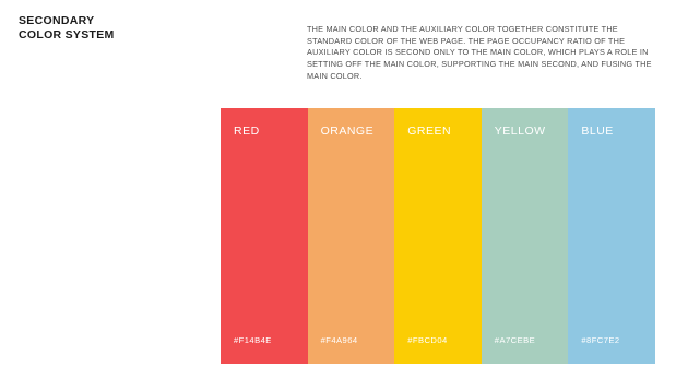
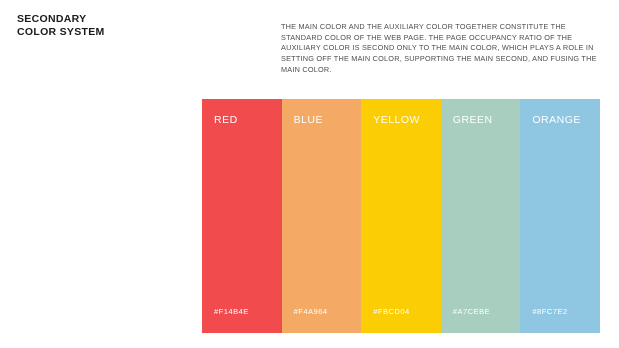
  SECONDARY
  COLOR SYSTEM
  THE MAIN COLOR AND THE AUXILIARY COLOR TOGETHER CONSTITUTE THE STANDARD COLOR OF THE WEB PAGE. THE PAGE OCCUPANCY RATIO OF THE AUXILIARY COLOR IS SECOND ONLY TO THE MAIN COLOR, WHICH PLAYS A ROLE IN SETTING OFF THE MAIN COLOR, SUPPORTING THE MAIN SECOND, AND FUSING THE MAIN COLOR.
  RED
  #F14B4E
- ORANGE
+ BLUE
  #F4A964
- GREEN
+ YELLOW
  #FBCD04
- YELLOW
+ GREEN
  #A7CEBE
- BLUE
+ ORANGE
  #8FC7E2
